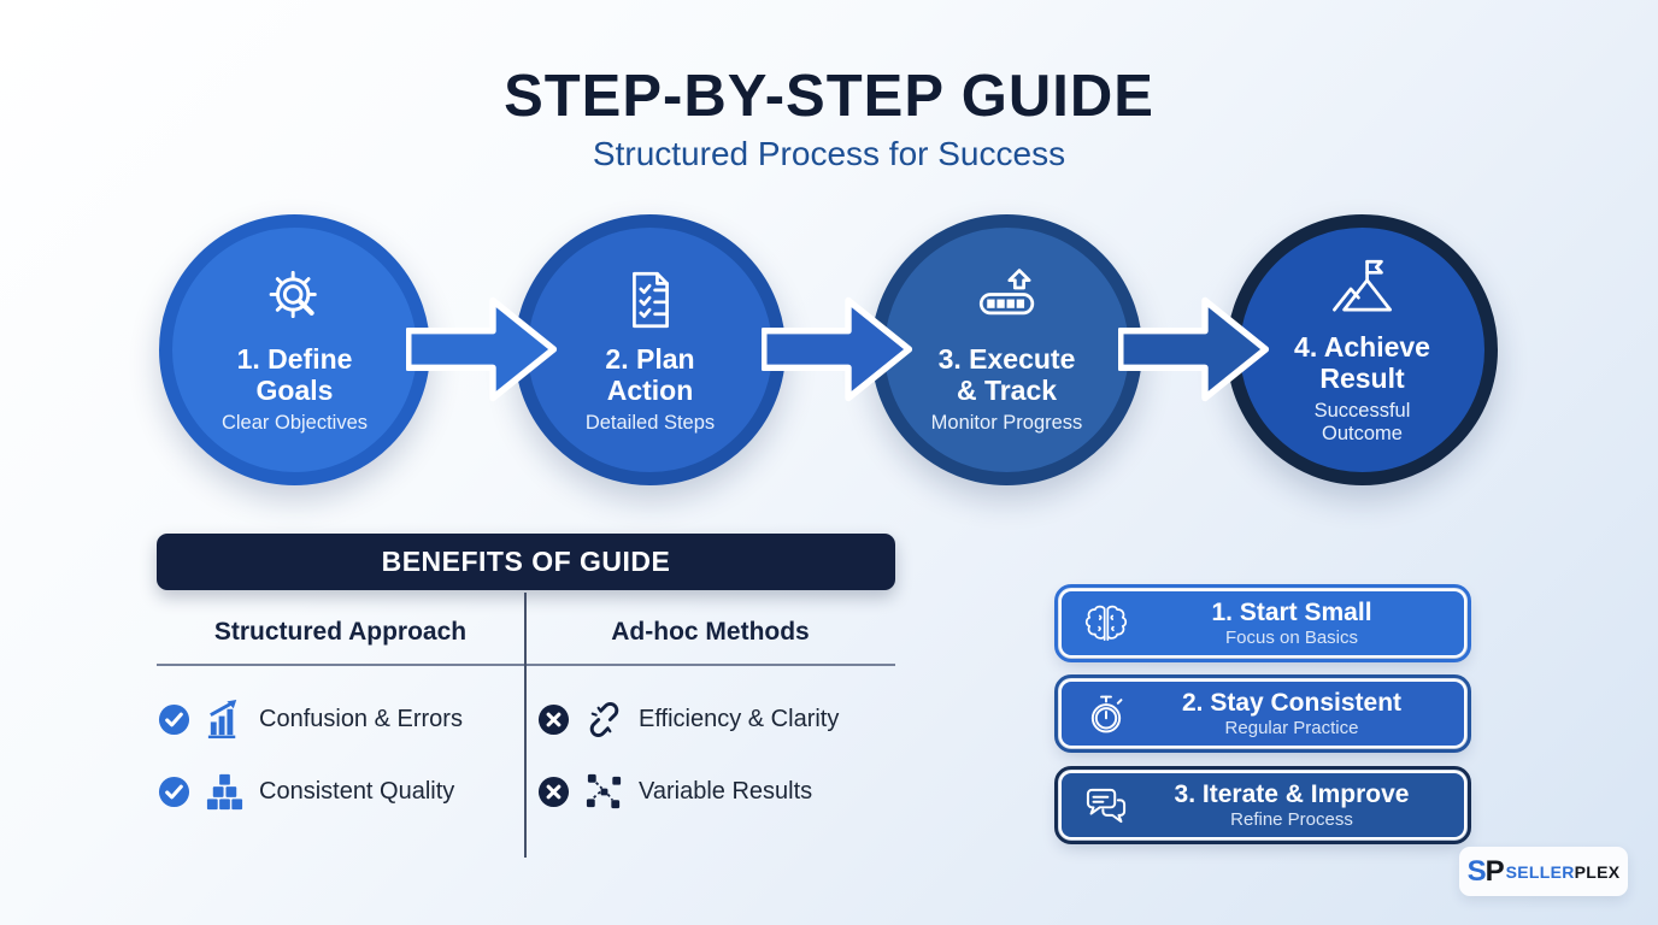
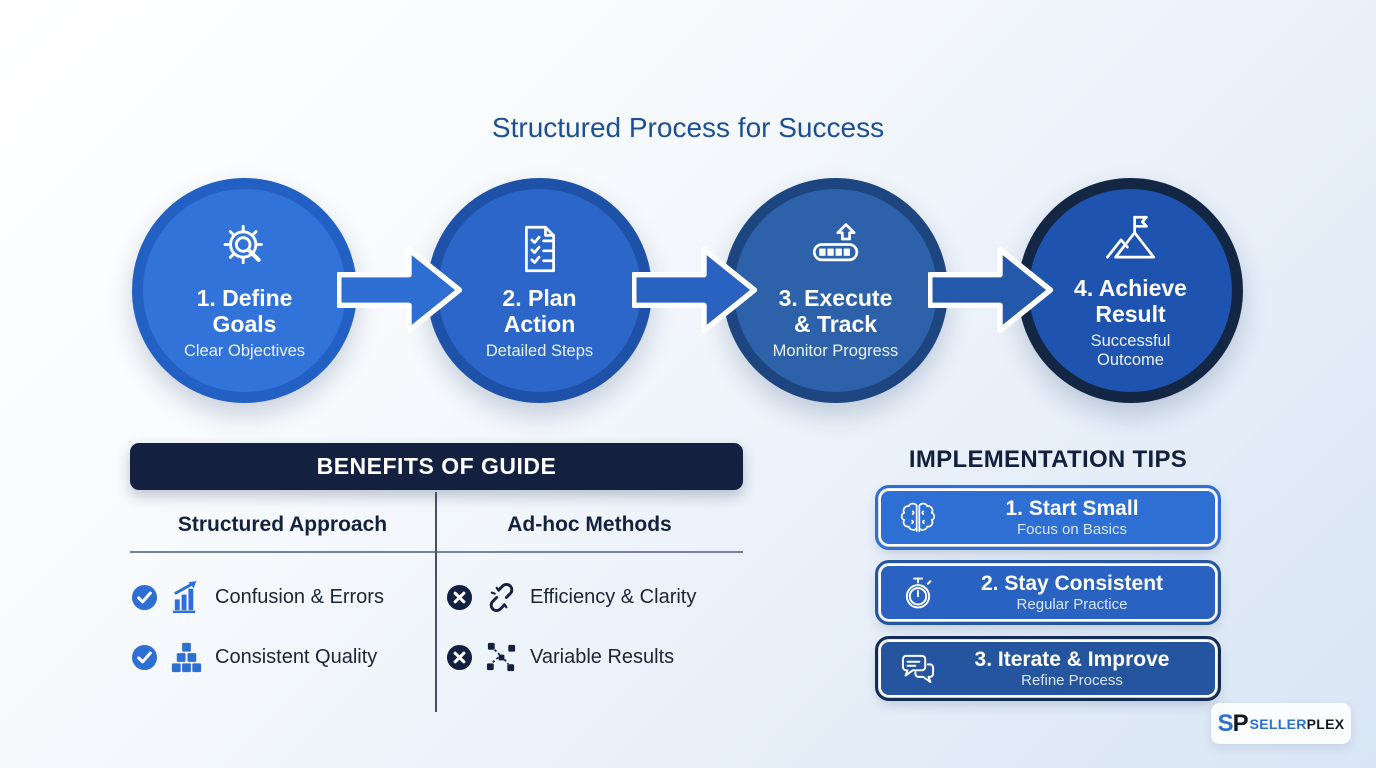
- STEP-BY-STEP GUIDE
  Structured Process for Success
  1. Define
  Goals
  Clear Objectives
  2. Plan
  Action
  Detailed Steps
  3. Execute
  & Track
  Monitor Progress
  4. Achieve
  Result
  Successful
  Outcome
  BENEFITS OF GUIDE
  Structured Approach
  Ad-hoc Methods
  Confusion & Errors
  Consistent Quality
  Efficiency & Clarity
  Variable Results
+ IMPLEMENTATION TIPS
  1. Start Small
  Focus on Basics
  2. Stay Consistent
  Regular Practice
  3. Iterate & Improve
  Refine Process
  SP
  SELLERPLEX
